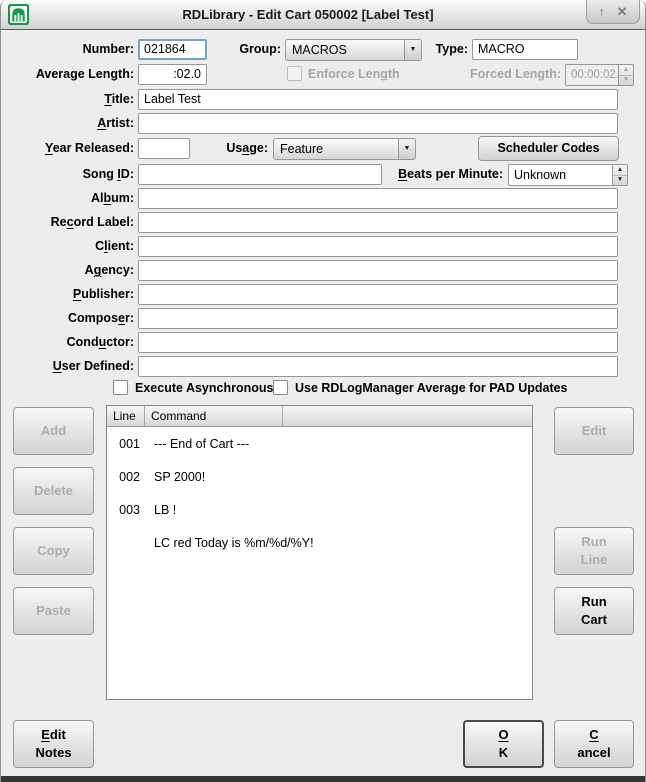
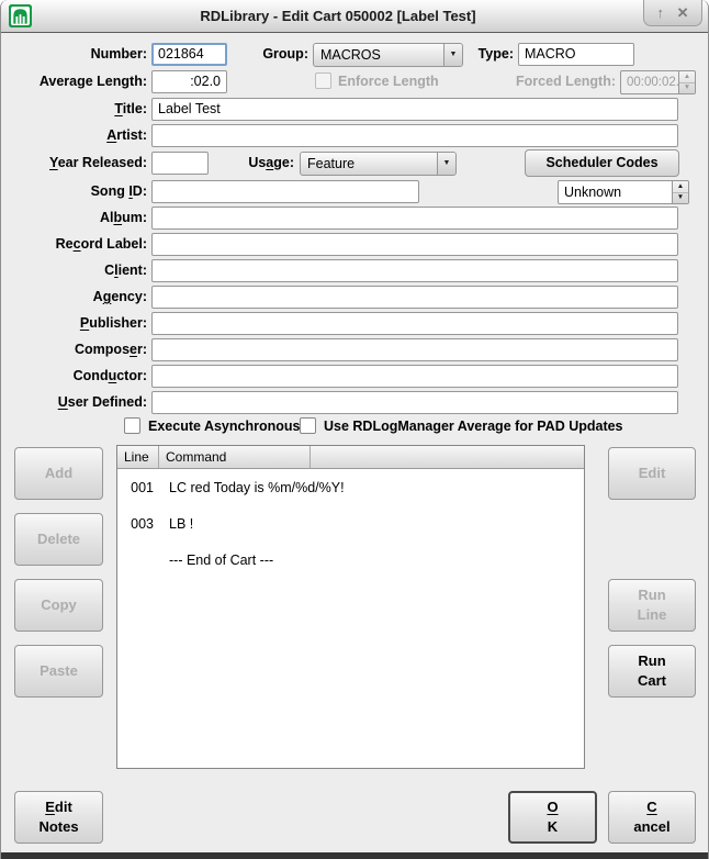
  RDLibrary - Edit Cart 050002 [Label Test]
  ↑
  ✕
  Number:
  021864
  Group:
  MACROS
  Type:
  MACRO
  Average Length:
  :02.0
  Enforce Length
  Forced Length:
  00:00:02
  Title:
  Label Test
  Artist:
  Year Released:
  Usage:
  Feature
  Scheduler Codes
  Song ID:
- Beats per Minute:
  Unknown
  Album:
  Record Label:
  Client:
  Agency:
  Publisher:
  Composer:
  Conductor:
  User Defined:
  Execute Asynchronous
  Use RDLogManager Average for PAD Updates
  Line
  Command
  001
- --- End of Cart ---
+ LC red Today is %m/%d/%Y!
- 002
- SP 2000!
  003
  LB !
- LC red Today is %m/%d/%Y!
+ --- End of Cart ---
  Add
  Delete
  Copy
  Paste
  Edit
  Run
  Line
  Run
  Cart
  Edit
  Notes
  O
  K
  C
  ancel
